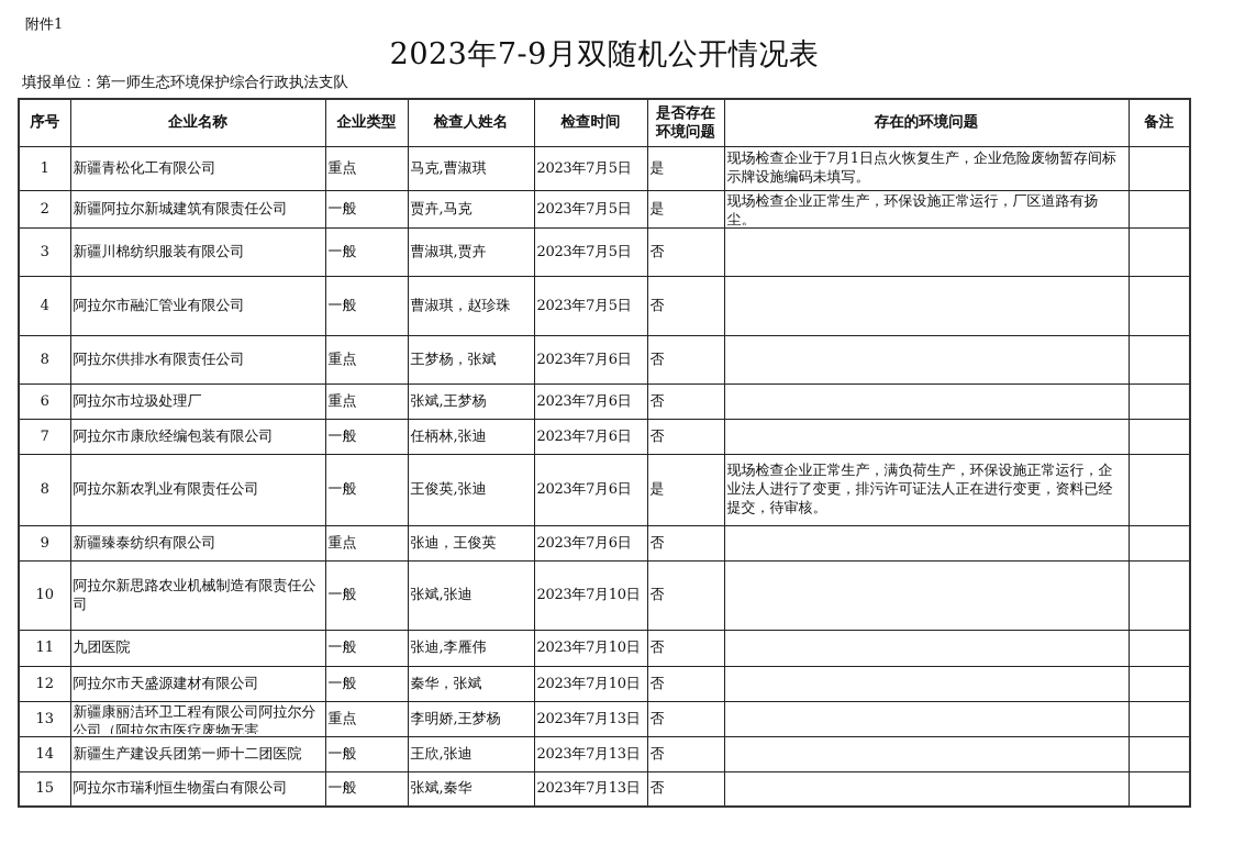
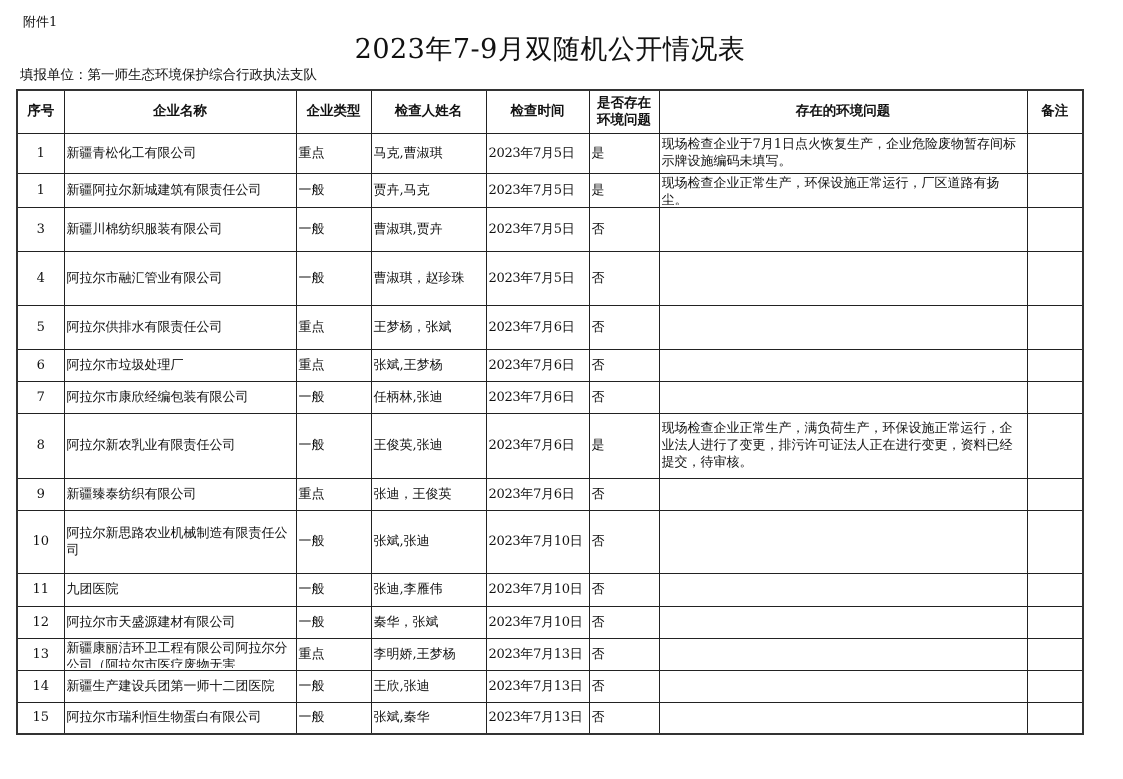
  附件1
  2023年7-9月双随机公开情况表
  填报单位：第一师生态环境保护综合行政执法支队
  序号	企业名称	企业类型	检查人姓名	检查时间	是否存在 环境问题	存在的环境问题	备注
  1	新疆青松化工有限公司	重点	马克,曹淑琪	2023年7月5日	是	现场检查企业于7月1日点火恢复生产，企业危险废物暂存间标示牌设施编码未填写。
- 2	新疆阿拉尔新城建筑有限责任公司	一般	贾卉,马克	2023年7月5日	是	现场检查企业正常生产，环保设施正常运行，厂区道路有扬尘。
+ 1	新疆阿拉尔新城建筑有限责任公司	一般	贾卉,马克	2023年7月5日	是	现场检查企业正常生产，环保设施正常运行，厂区道路有扬尘。
  3	新疆川棉纺织服装有限公司	一般	曹淑琪,贾卉	2023年7月5日	否
  4	阿拉尔市融汇管业有限公司	一般	曹淑琪，赵珍珠	2023年7月5日	否
- 8	阿拉尔供排水有限责任公司	重点	王梦杨，张斌	2023年7月6日	否
+ 5	阿拉尔供排水有限责任公司	重点	王梦杨，张斌	2023年7月6日	否
  6	阿拉尔市垃圾处理厂	重点	张斌,王梦杨	2023年7月6日	否
  7	阿拉尔市康欣经编包装有限公司	一般	任柄林,张迪	2023年7月6日	否
  8	阿拉尔新农乳业有限责任公司	一般	王俊英,张迪	2023年7月6日	是	现场检查企业正常生产，满负荷生产，环保设施正常运行，企业法人进行了变更，排污许可证法人正在进行变更，资料已经提交，待审核。
  9	新疆臻泰纺织有限公司	重点	张迪，王俊英	2023年7月6日	否
  10	阿拉尔新思路农业机械制造有限责任公司	一般	张斌,张迪	2023年7月10日	否
  11	九团医院	一般	张迪,李雁伟	2023年7月10日	否
  12	阿拉尔市天盛源建材有限公司	一般	秦华，张斌	2023年7月10日	否
  13	新疆康丽洁环卫工程有限公司阿拉尔分公司（阿拉尔市医疗废物无害	重点	李明娇,王梦杨	2023年7月13日	否
  14	新疆生产建设兵团第一师十二团医院	一般	王欣,张迪	2023年7月13日	否
  15	阿拉尔市瑞利恒生物蛋白有限公司	一般	张斌,秦华	2023年7月13日	否
